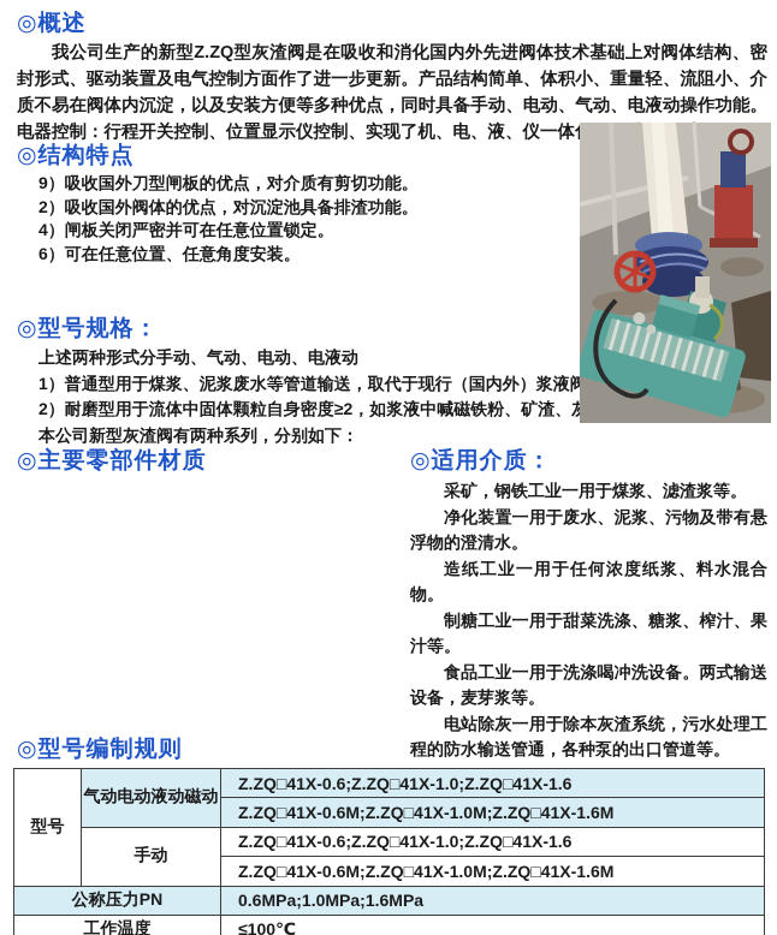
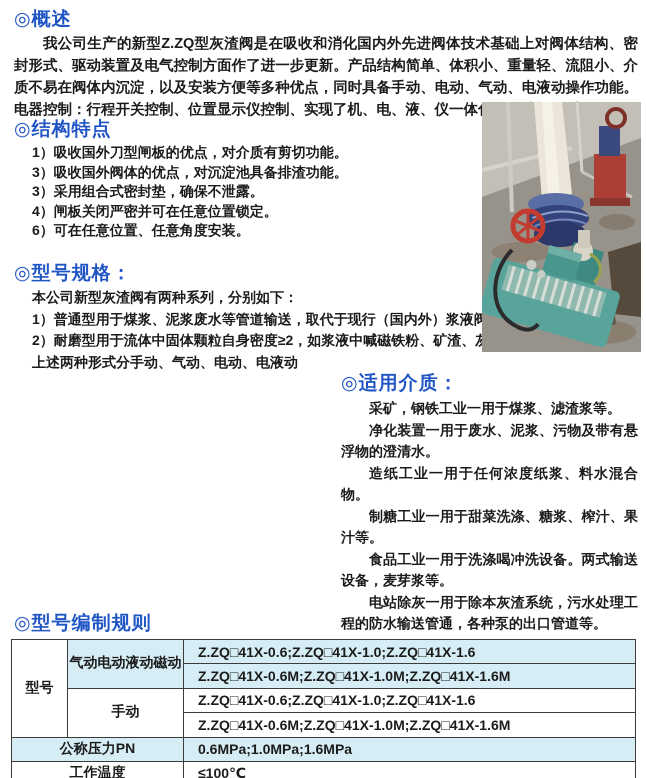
  ◎概述
  我公司生产的新型Z.ZQ型灰渣阀是在吸收和消化国内外先进阀体技术基础上对阀体结构、密封形式、驱动装置及电气控制方面作了进一步更新。产品结构简单、体积小、重量轻、流阻小、介质不易在阀体内沉淀，以及安装方便等多种优点，同时具备手动、电动、气动、电液动操作功能。电器控制：行程开关控制、位置显示仪控制、实现了机、电、液、仪一体
  ◎结构特点
- 9）吸收国外刀型闸板的优点，对介质有剪切功能。
+ 1）吸收国外刀型闸板的优点，对介质有剪切功能。
- 2）吸收国外阀体的优点，对沉淀池具备排渣功能。
+ 3）吸收国外阀体的优点，对沉淀池具备排渣功能。
+ 3）采用组合式密封垫，确保不泄露。
  4）闸板关闭严密并可在任意位置锁定。
  6）可在任意位置、任意角度安装。
  ◎型号规格：
- 上述两种形式分手动、气动、电动、电液动
+ 本公司新型灰渣阀有两种系列，分别如下：
  1）普通型用于煤浆、泥浆废水等管道输送，取代于现行（国内外）浆液阀
  2）耐磨型用于流体中固体颗粒自身密度≥2，如浆液中喊磁铁粉、矿渣、
- 本公司新型灰渣阀有两种系列，分别如下：
+ 上述两种形式分手动、气动、电动、电液动
- ◎主要零部件材质
  ◎适用介质：
  采矿，钢铁工业一用于煤浆、滤渣浆等。
  净化装置一用于废水、泥浆、污物及带有悬浮物的澄清水。
  造纸工业一用于任何浓度纸浆、料水混合物。
  制糖工业一用于甜菜洗涤、糖浆、榨汁、果汁等。
  食品工业一用于洗涤喝冲洗设备。两式输送设备，麦芽浆等。
  电站除灰一用于除本灰渣系统，污水处理工程的防水输送管通，各种泵的出口管道等。
  ◎型号编制规则
  型号	气动电动液动磁动	Z.ZQ□41X-0.6;Z.ZQ□41X-1.0;Z.ZQ□41X-1.6
  Z.ZQ□41X-0.6M;Z.ZQ□41X-1.0M;Z.ZQ□41X-1.6M
  手动	Z.ZQ□41X-0.6;Z.ZQ□41X-1.0;Z.ZQ□41X-1.6
  Z.ZQ□41X-0.6M;Z.ZQ□41X-1.0M;Z.ZQ□41X-1.6M
  公称压力PN	0.6MPa;1.0MPa;1.6MPa
  工作温度	≤100℃
